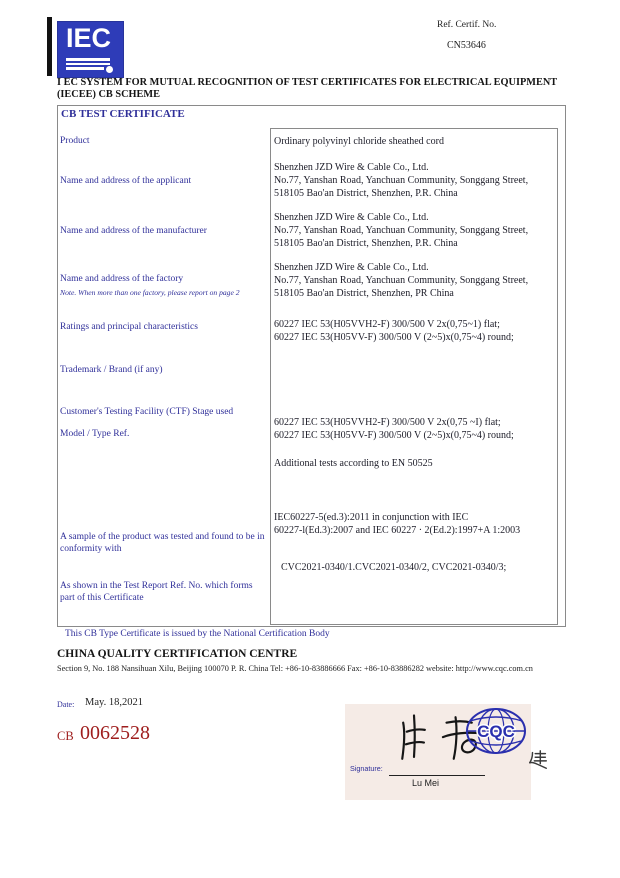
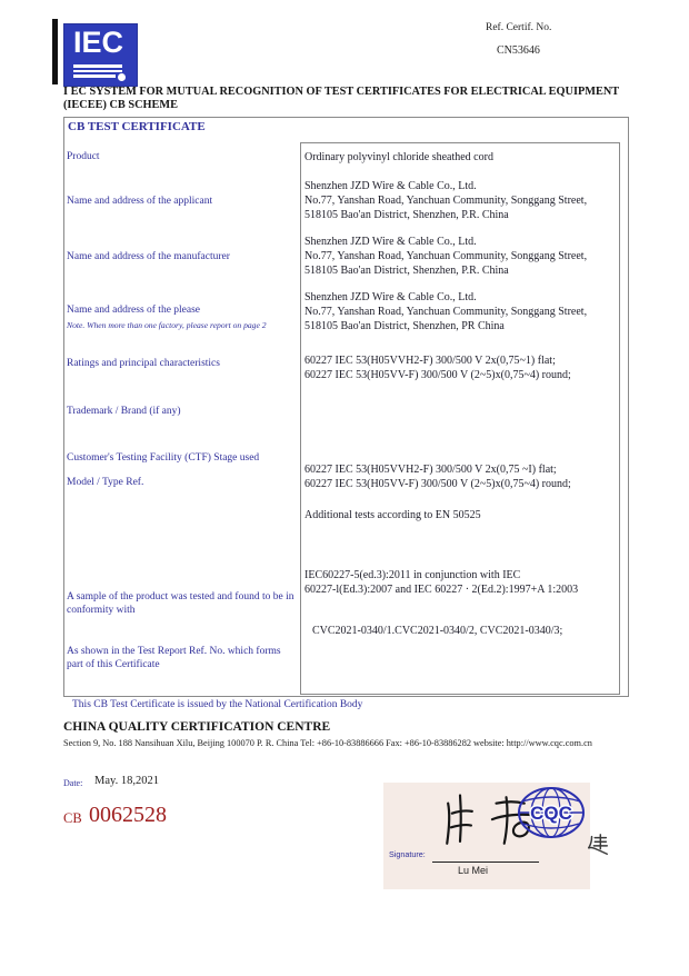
  IEC
  Ref. Certif. No.
  CN53646
  I EC SYSTEM FOR MUTUAL RECOGNITION OF TEST CERTIFICATES FOR ELECTRICAL EQUIPMENT
  (IECEE) CB SCHEME
  CB TEST CERTIFICATE
  Product
  Ordinary polyvinyl chloride sheathed cord
  Name and address of the applicant
  Shenzhen JZD Wire & Cable Co., Ltd.
  No.77, Yanshan Road, Yanchuan Community, Songgang Street,
  518105 Bao'an District, Shenzhen, P.R. China
  Name and address of the manufacturer
  Shenzhen JZD Wire & Cable Co., Ltd.
  No.77, Yanshan Road, Yanchuan Community, Songgang Street,
  518105 Bao'an District, Shenzhen, P.R. China
- Name and address of the factory
+ Name and address of the please
  Note. When more than one factory, please report on page 2
  Shenzhen JZD Wire & Cable Co., Ltd.
  No.77, Yanshan Road, Yanchuan Community, Songgang Street,
  518105 Bao'an District, Shenzhen, PR China
  Ratings and principal characteristics
  60227 IEC 53(H05VVH2-F) 300/500 V 2x(0,75~1) flat;
  60227 IEC 53(H05VV-F) 300/500 V (2~5)x(0,75~4) round;
  Trademark / Brand (if any)
  Customer's Testing Facility (CTF) Stage used
  Model / Type Ref.
  60227 IEC 53(H05VVH2-F) 300/500 V 2x(0,75 ~I) flat;
  60227 IEC 53(H05VV-F) 300/500 V (2~5)x(0,75~4) round;
  Additional tests according to EN 50525
  A sample of the product was tested and found to be in conformity with
  IEC60227-5(ed.3):2011 in conjunction with IEC
  60227-l(Ed.3):2007 and IEC 60227 · 2(Ed.2):1997+A 1:2003
  As shown in the Test Report Ref. No. which forms part of this Certificate
  CVC2021-0340/1.CVC2021-0340/2, CVC2021-0340/3;
- This CB Type Certificate is issued by the National Certification Body
+ This CB Test Certificate is issued by the National Certification Body
  CHINA QUALITY CERTIFICATION CENTRE
  Section 9, No. 188 Nansihuan Xilu, Beijing 100070 P. R. China Tel: +86-10-83886666 Fax: +86-10-83886282 website: http://www.cqc.com.cn
  Date:
  May. 18,2021
  CB
  0062528
  Signature:
  Lu Mei
  CQC
